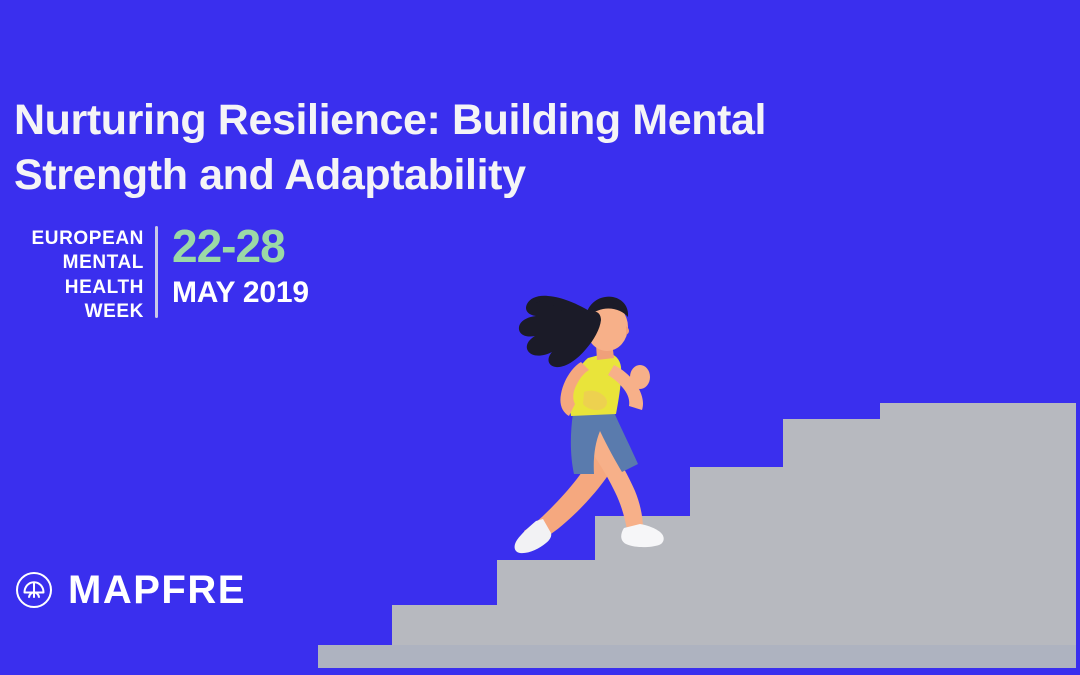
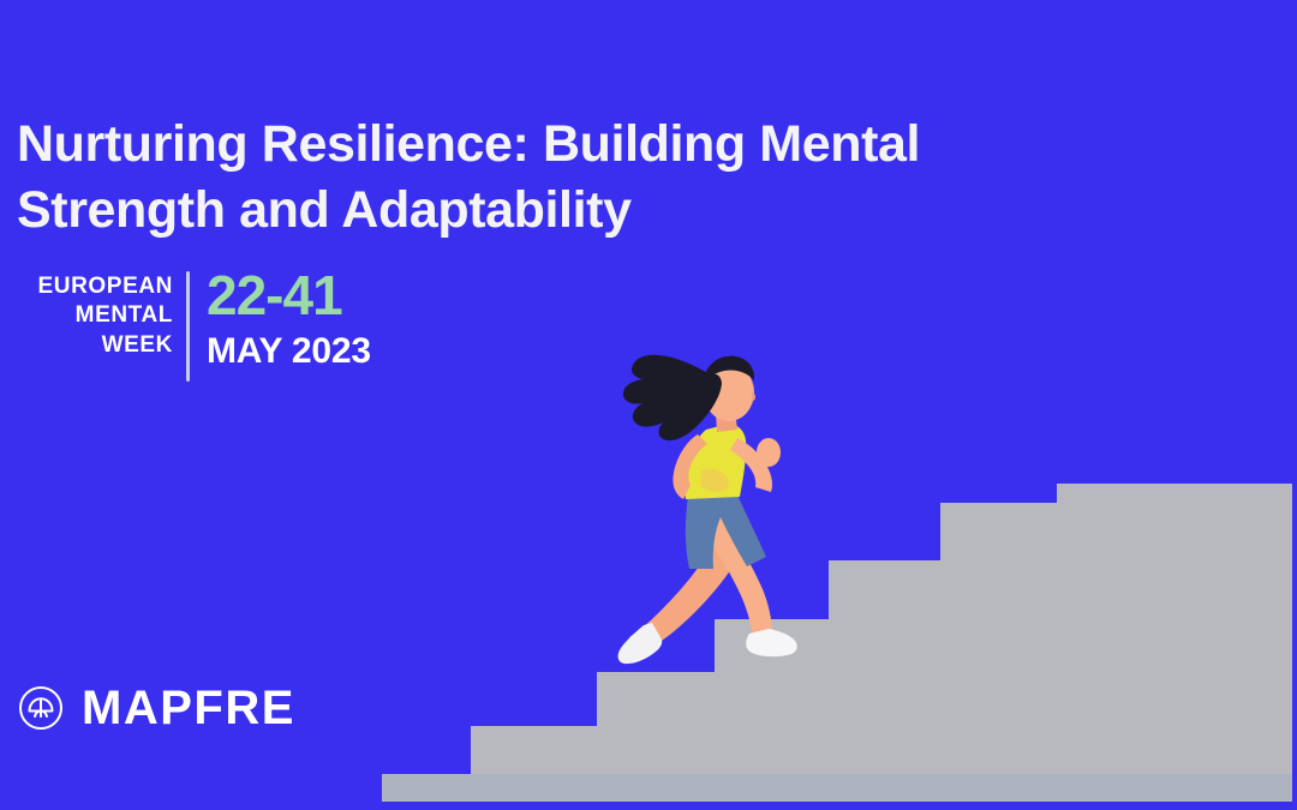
  Nurturing Resilience: Building Mental
  Strength and Adaptability
  EUROPEAN
  MENTAL
- HEALTH
  WEEK
- 22-28
+ 22-41
- MAY 2019
+ MAY 2023
  MAPFRE
